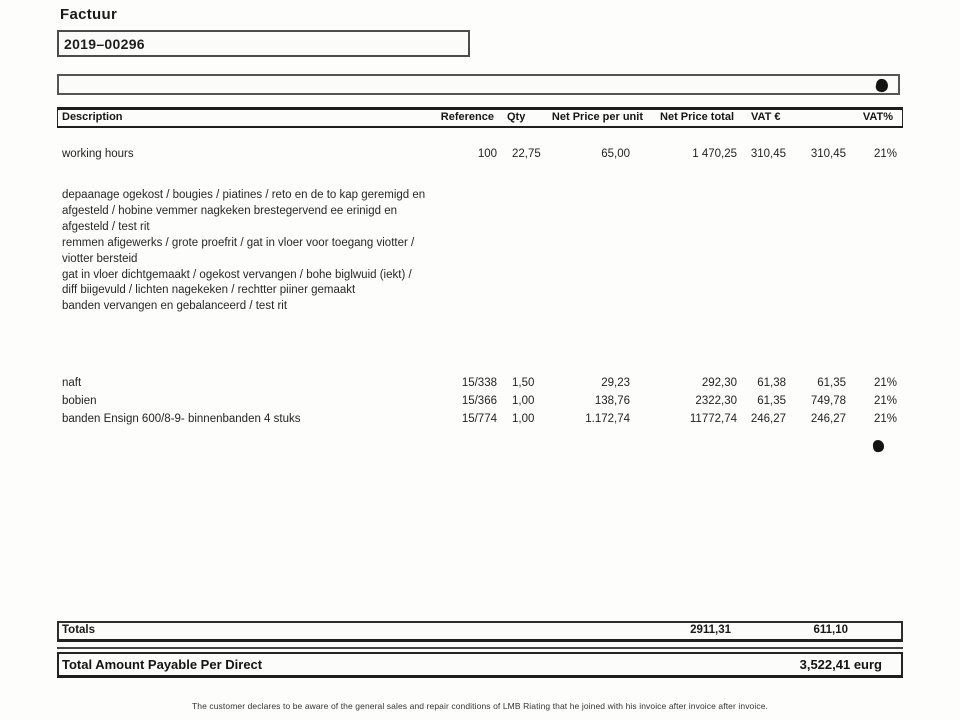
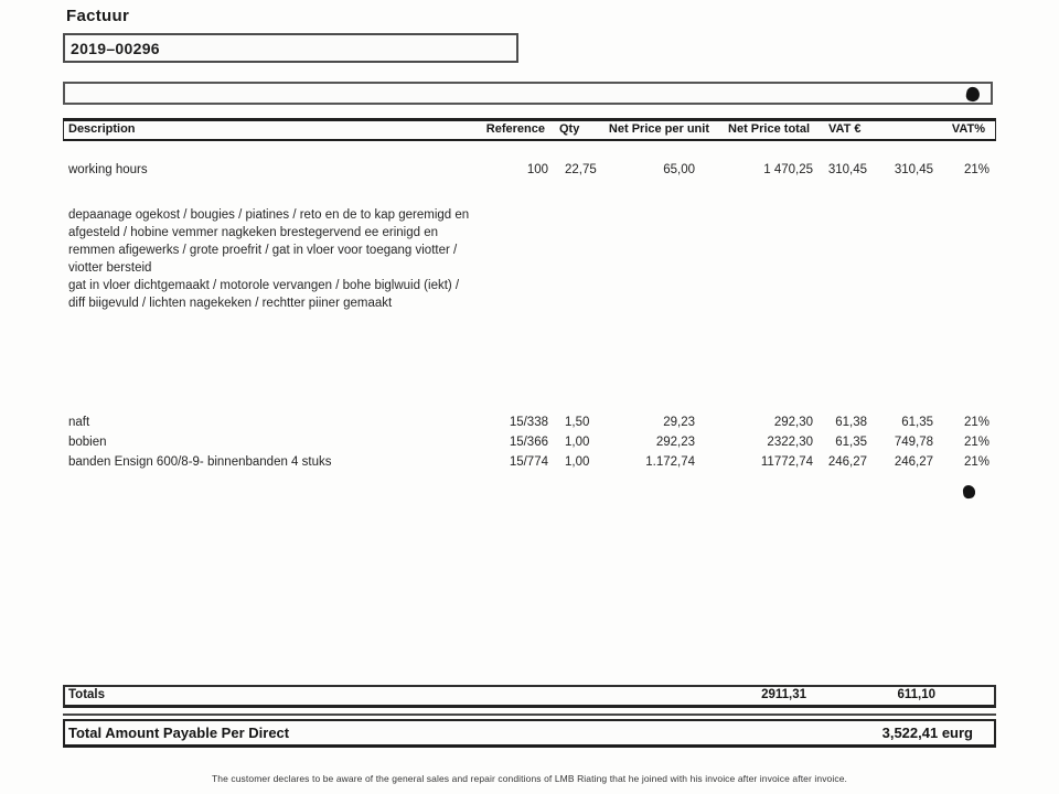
  Factuur
  2019–00296
  Description
  Reference
  Qty
  Net Price per unit
  Net Price total
  VAT €
  VAT%
  working hours
  100
  22,75
  65,00
  1 470,25
  310,45
  310,45
  21%
  depaanage ogekost / bougies / piatines / reto en de to kap geremigd en
  afgesteld / hobine vemmer nagkeken brestegervend ee erinigd en
- afgesteld / test rit
  remmen afigewerks / grote proefrit / gat in vloer voor toegang viotter /
  viotter bersteid
- gat in vloer dichtgemaakt / ogekost vervangen / bohe biglwuid (iekt) /
+ gat in vloer dichtgemaakt / motorole vervangen / bohe biglwuid (iekt) /
  diff biigevuld / lichten nagekeken / rechtter piiner gemaakt
- banden vervangen en gebalanceerd / test rit
  naft
  15/338
  1,50
  29,23
  292,30
  61,38
  61,35
  21%
  bobien
  15/366
  1,00
- 138,76
+ 292,23
  2322,30
  61,35
  749,78
  21%
  banden Ensign 600/8-9- binnenbanden 4 stuks
  15/774
  1,00
  1.172,74
  11772,74
  246,27
  246,27
  21%
  Totals
  2911,31
  611,10
  Total Amount Payable Per Direct
  3,522,41 eurg
  The customer declares to be aware of the general sales and repair conditions of LMB Riating that he joined with his invoice after invoice after invoice.
